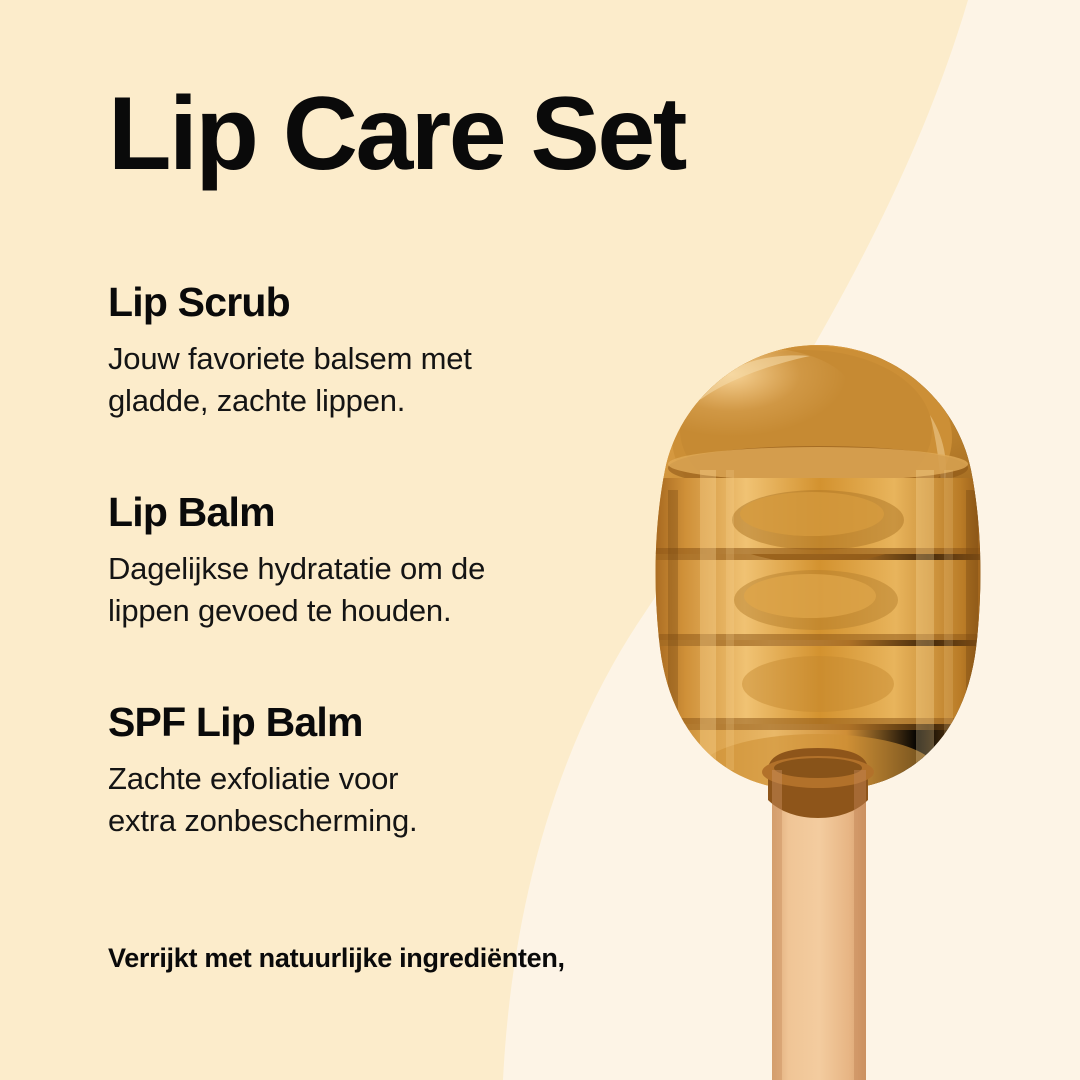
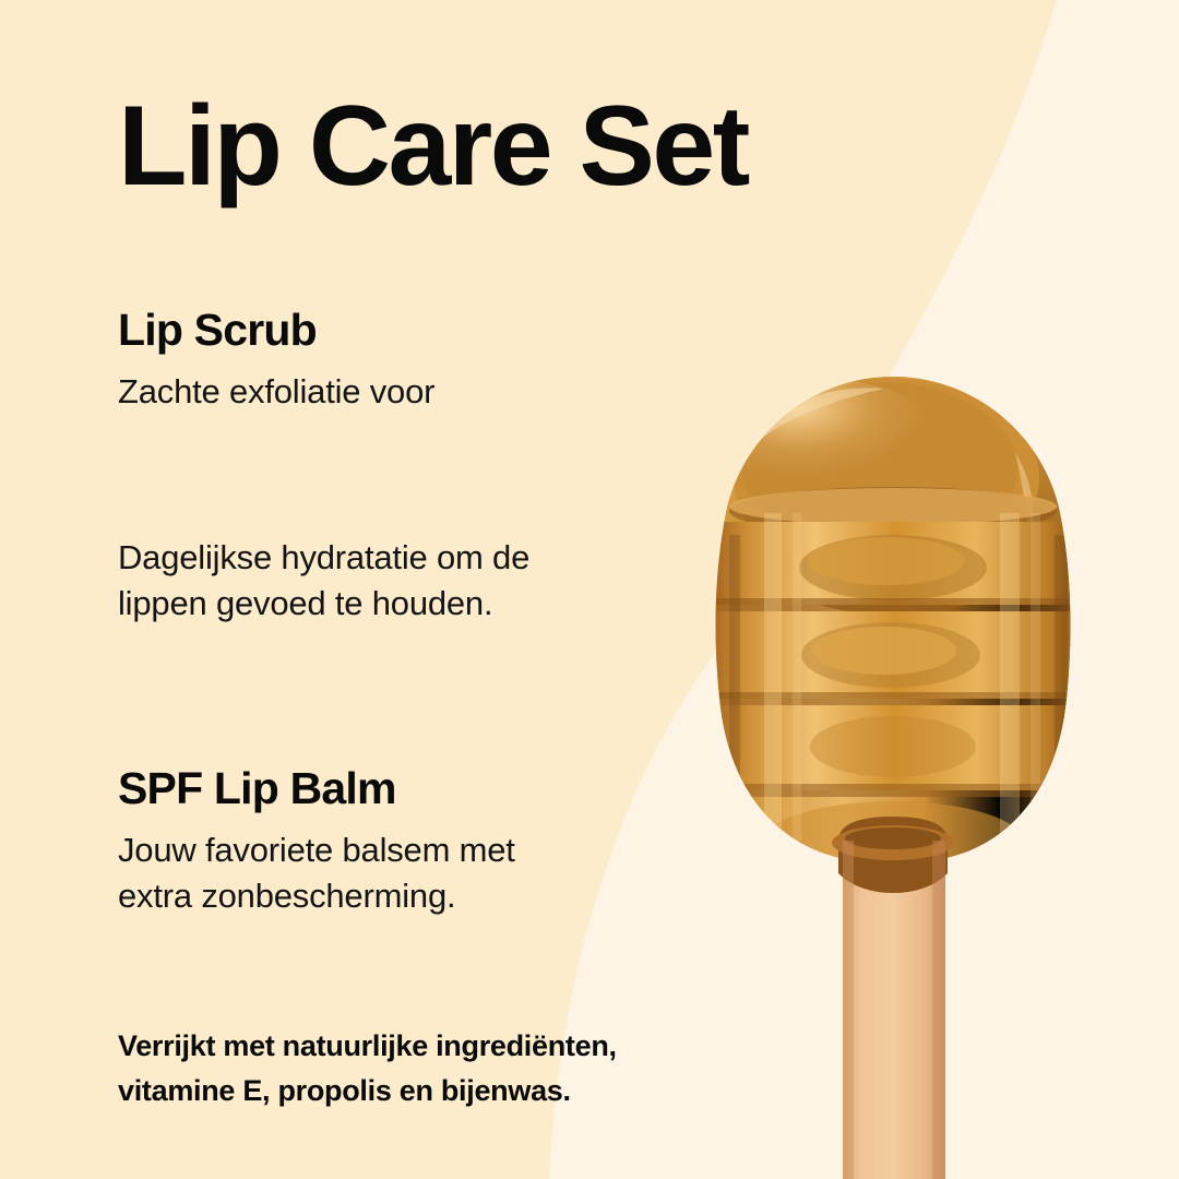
  Lip Care Set
  Lip Scrub
- Jouw favoriete balsem met
+ Zachte exfoliatie voor
- gladde, zachte lippen.
- Lip Balm
  Dagelijkse hydratatie om de
  lippen gevoed te houden.
  SPF Lip Balm
- Zachte exfoliatie voor
+ Jouw favoriete balsem met
  extra zonbescherming.
  Verrijkt met natuurlijke ingrediënten,
+ vitamine E, propolis en bijenwas.
